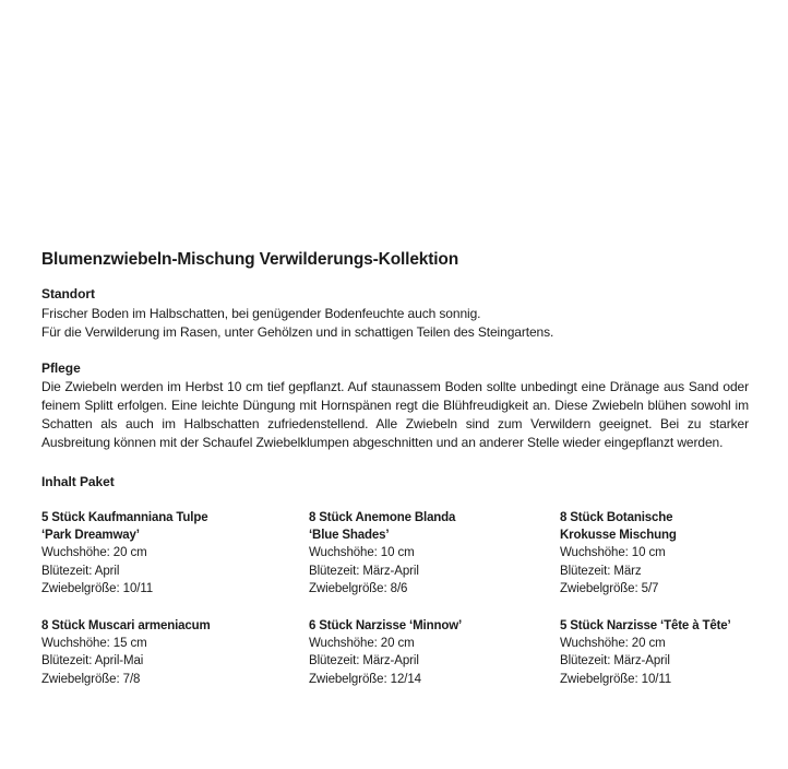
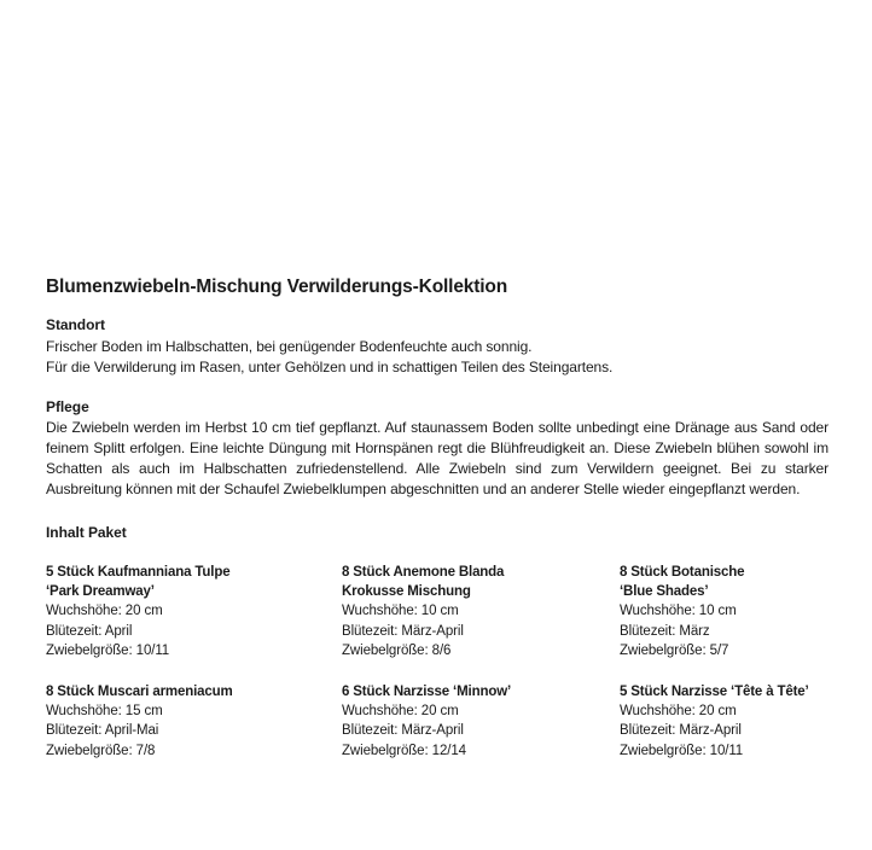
  Blumenzwiebeln-Mischung Verwilderungs-Kollektion
  Standort
  Frischer Boden im Halbschatten, bei genügender Bodenfeuchte auch sonnig.
  Für die Verwilderung im Rasen, unter Gehölzen und in schattigen Teilen des Steingartens.
  Pflege
  Die Zwiebeln werden im Herbst 10 cm tief gepflanzt. Auf staunassem Boden sollte unbedingt eine Dränage aus Sand oder feinem Splitt erfolgen. Eine leichte Düngung mit Hornspänen regt die Blühfreudigkeit an. Diese Zwiebeln blühen sowohl im Schatten als auch im Halbschatten zufriedenstellend. Alle Zwiebeln sind zum Verwildern geeignet. Bei zu starker Ausbreitung können mit der Schaufel Zwiebelklumpen abgeschnitten und an anderer Stelle wieder eingepflanzt werden.
  Inhalt Paket
  5 Stück Kaufmanniana Tulpe
  ‘Park Dreamway’
  Wuchshöhe: 20 cm
  Blütezeit: April
  Zwiebelgröße: 10/11
  8 Stück Anemone Blanda
- ‘Blue Shades’
+ Krokusse Mischung
  Wuchshöhe: 10 cm
  Blütezeit: März-April
  Zwiebelgröße: 8/6
  8 Stück Botanische
- Krokusse Mischung
+ ‘Blue Shades’
  Wuchshöhe: 10 cm
  Blütezeit: März
  Zwiebelgröße: 5/7
  8 Stück Muscari armeniacum
  Wuchshöhe: 15 cm
  Blütezeit: April-Mai
  Zwiebelgröße: 7/8
  6 Stück Narzisse ‘Minnow’
  Wuchshöhe: 20 cm
  Blütezeit: März-April
  Zwiebelgröße: 12/14
  5 Stück Narzisse ‘Tête à Tête’
  Wuchshöhe: 20 cm
  Blütezeit: März-April
  Zwiebelgröße: 10/11
